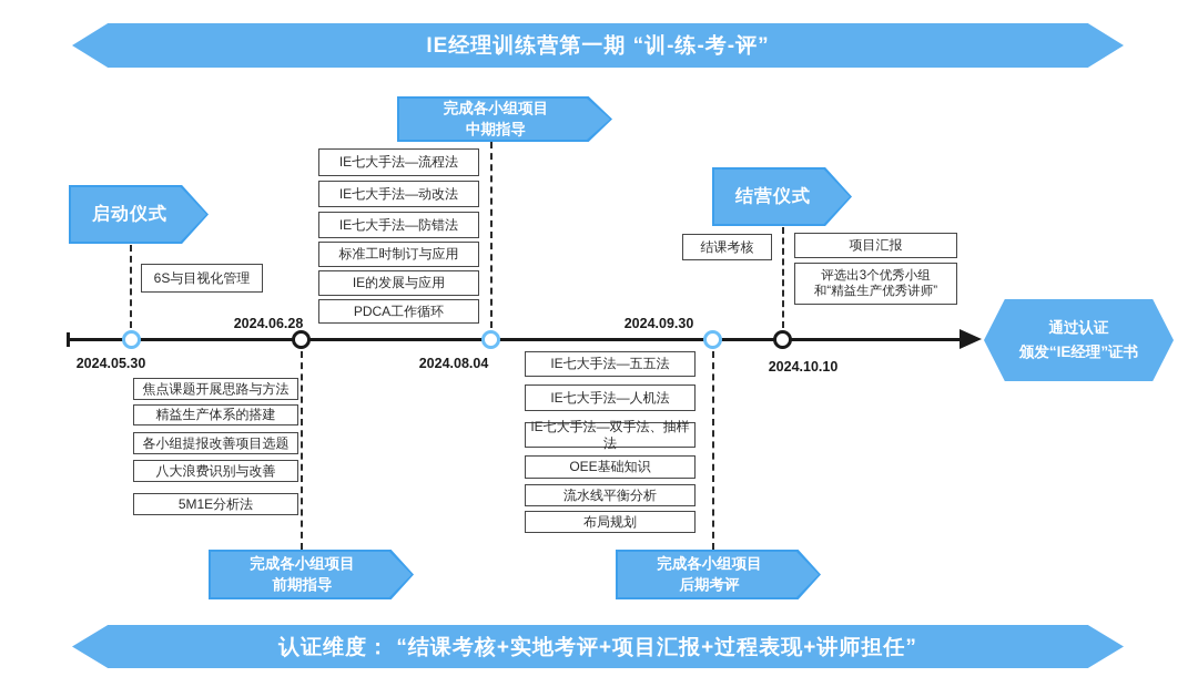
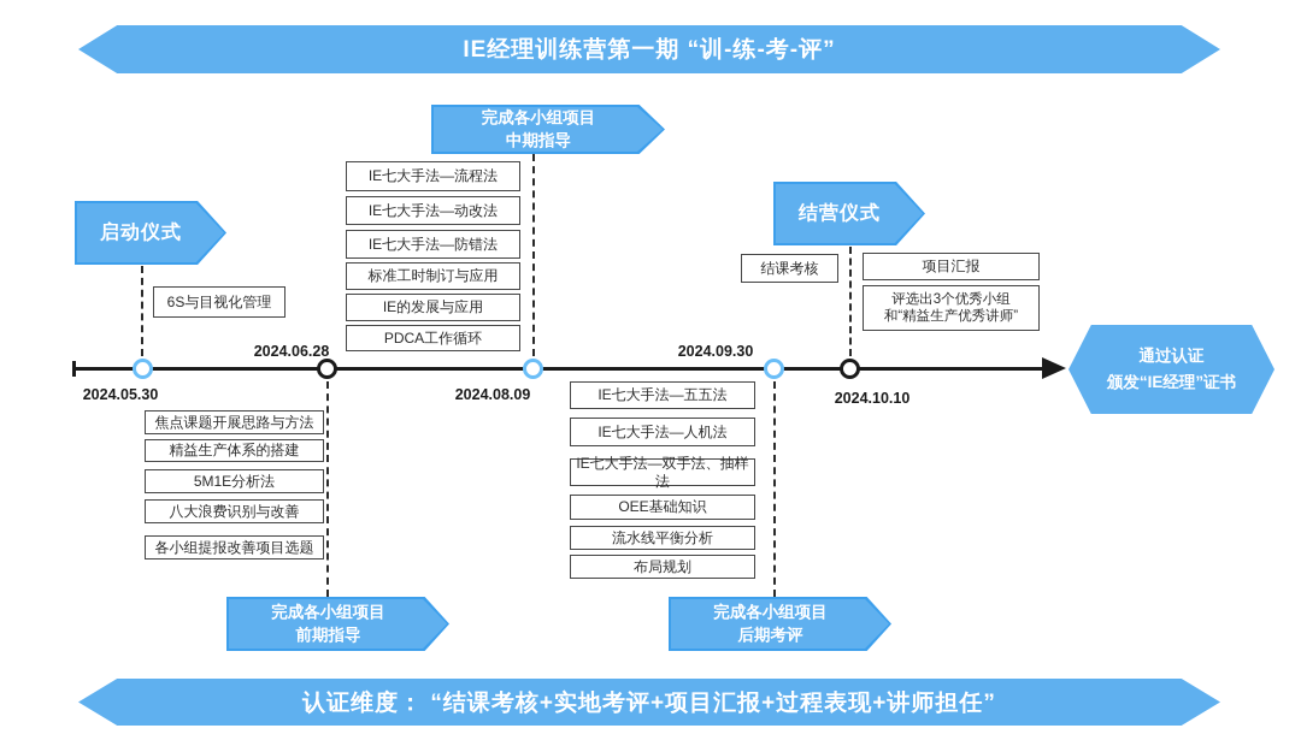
  IE经理训练营第一期 “训-练-考-评”
  2024.05.30
  2024.06.28
- 2024.08.04
+ 2024.08.09
  2024.09.30
  2024.10.10
  启动仪式
  完成各小组项目
  中期指导
  结营仪式
  完成各小组项目
  前期指导
  完成各小组项目
  后期考评
  通过认证
  颁发“IE经理”证书
  6S与目视化管理
  焦点课题开展思路与方法
  精益生产体系的搭建
- 各小组提报改善项目选题
+ 5M1E分析法
  八大浪费识别与改善
- 5M1E分析法
+ 各小组提报改善项目选题
  IE七大手法—流程法
  IE七大手法—动改法
  IE七大手法—防错法
  标准工时制订与应用
  IE的发展与应用
  PDCA工作循环
  IE七大手法—五五法
  IE七大手法—人机法
  IE七大手法—双手法、抽样法
  OEE基础知识
  流水线平衡分析
  布局规划
  结课考核
  项目汇报
  评选出3个优秀小组
  和“精益生产优秀讲师”
  认证维度： “结课考核+实地考评+项目汇报+过程表现+讲师担任”
